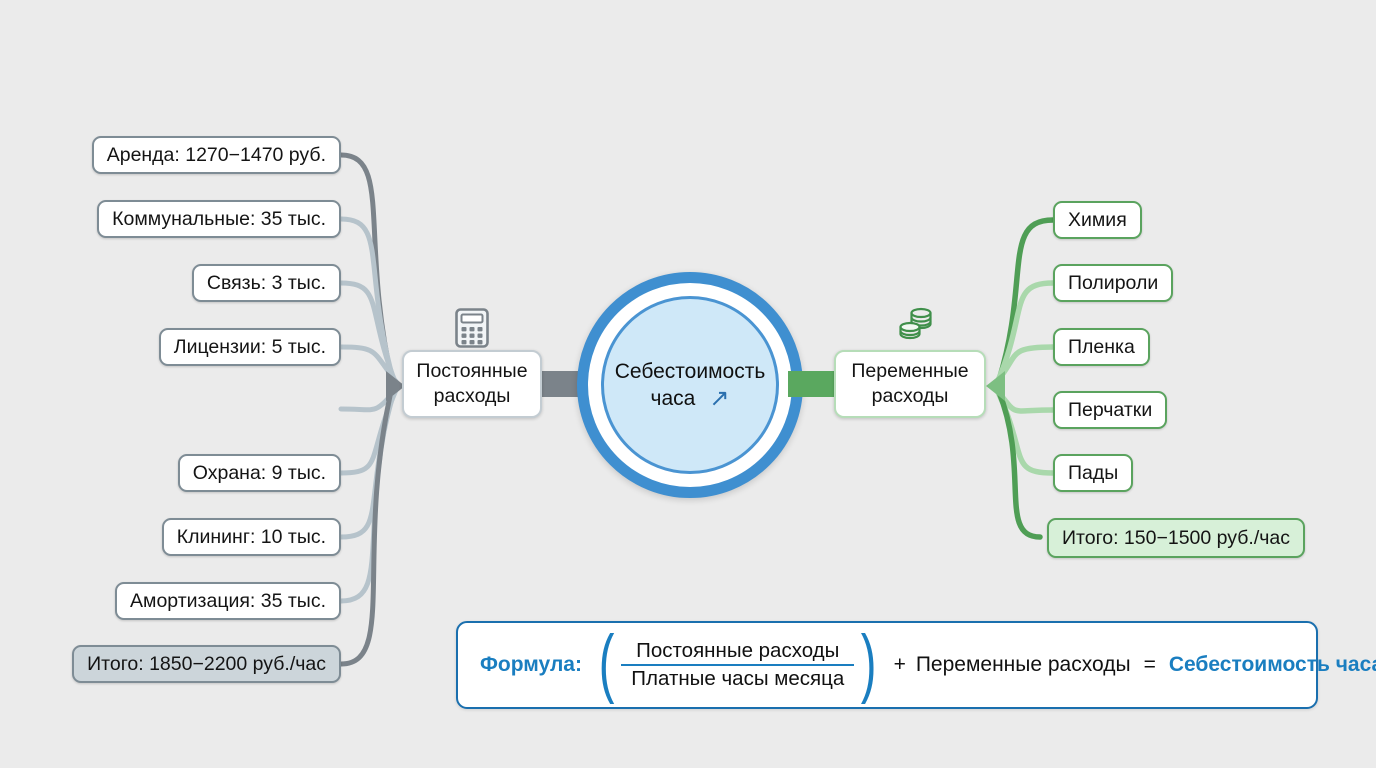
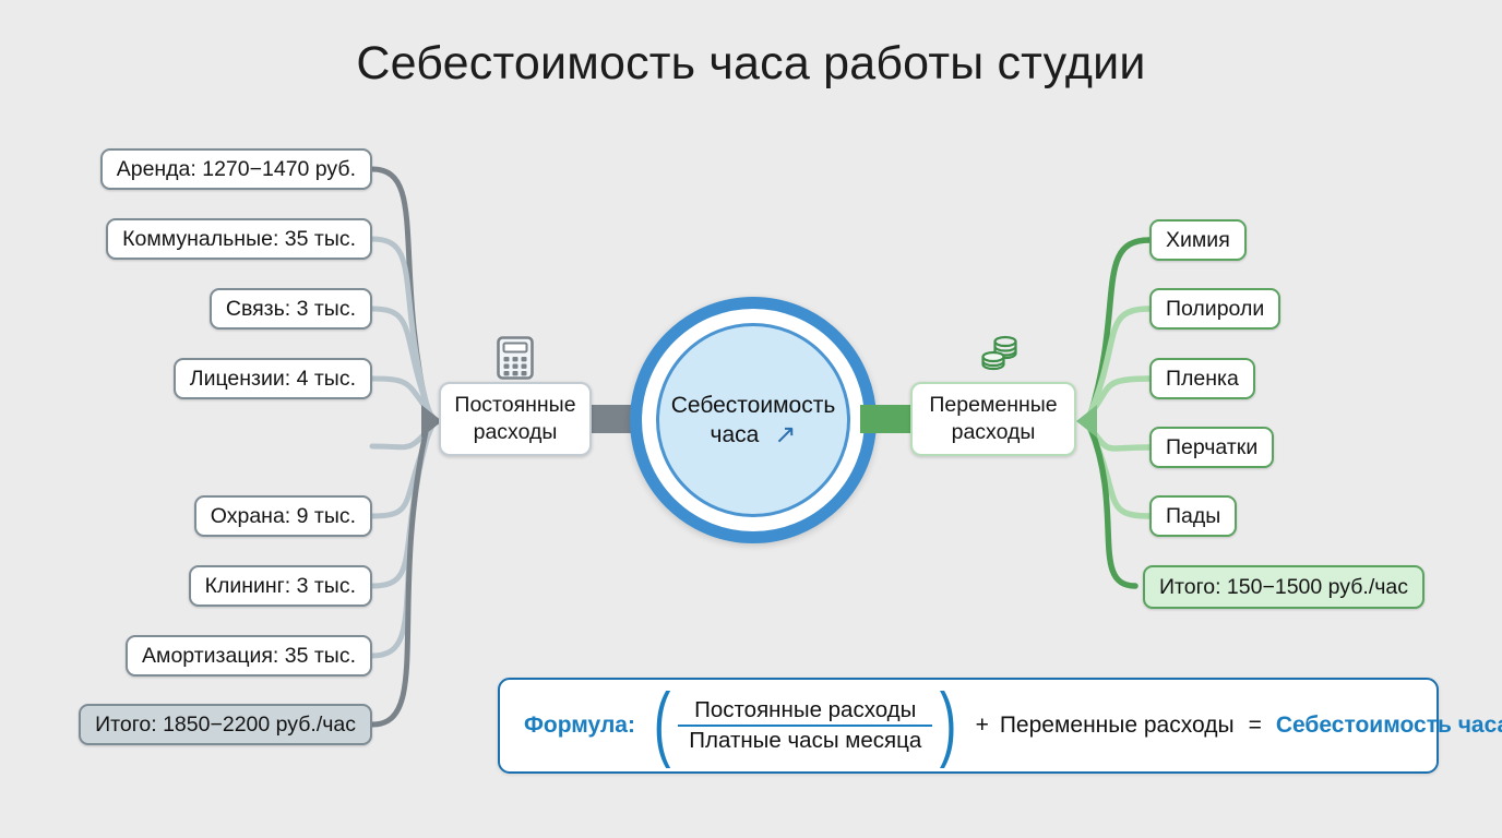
+ Себестоимость часа работы студии
  Аренда: 1270−1470 руб.
  Коммунальные: 35 тыс.
  Связь: 3 тыс.
- Лицензии: 5 тыс.
+ Лицензии: 4 тыс.
  Охрана: 9 тыс.
- Клининг: 10 тыс.
+ Клининг: 3 тыс.
  Амортизация: 35 тыс.
  Итого: 1850−2200 руб./час
  Постоянные
  расходы
  Себестоимость
  часа
  ↗
  Переменные
  расходы
  Химия
  Полироли
  Пленка
  Перчатки
  Пады
  Итого: 150−1500 руб./час
  Формула:
  (
  Постоянные расходы
  Платные часы месяца
  )
  +
  Переменные расходы
  =
  Себестоимость час
